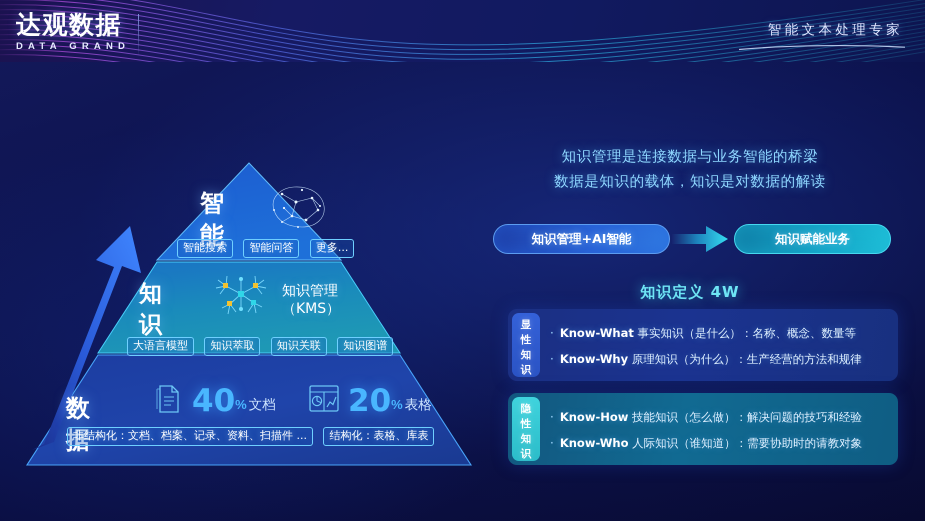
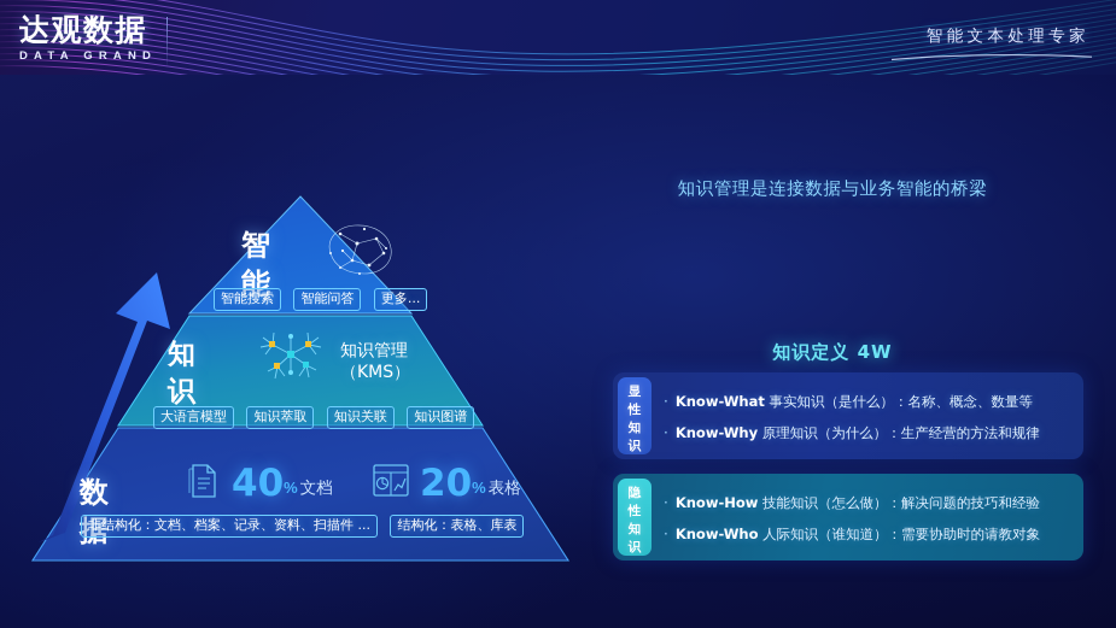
  达观数据
  DATA GRAND
  智能文本处理专家
  智能
  智能搜索 智能问答 更多...
  知识
  知识管理（KMS）
  大语言模型 知识萃取 知识关联 知识图谱
  数据
  40% 文档
  20% 表格
  非结构化：文档、档案、记录、资料、扫描件 ... 结构化：表格、库表
  知识管理是连接数据与业务智能的桥梁
- 数据是知识的载体，知识是对数据的解读
- 知识管理+AI智能
- 知识赋能业务
  知识定义 4W
  显
  性
  知
  识
  · Know-What 事实知识（是什么）：名称、概念、数量等
  · Know-Why 原理知识（为什么）：生产经营的方法和规律
  隐
  性
  知
  识
  · Know-How 技能知识（怎么做）：解决问题的技巧和经验
  · Know-Who 人际知识（谁知道）：需要协助时的请教对象
